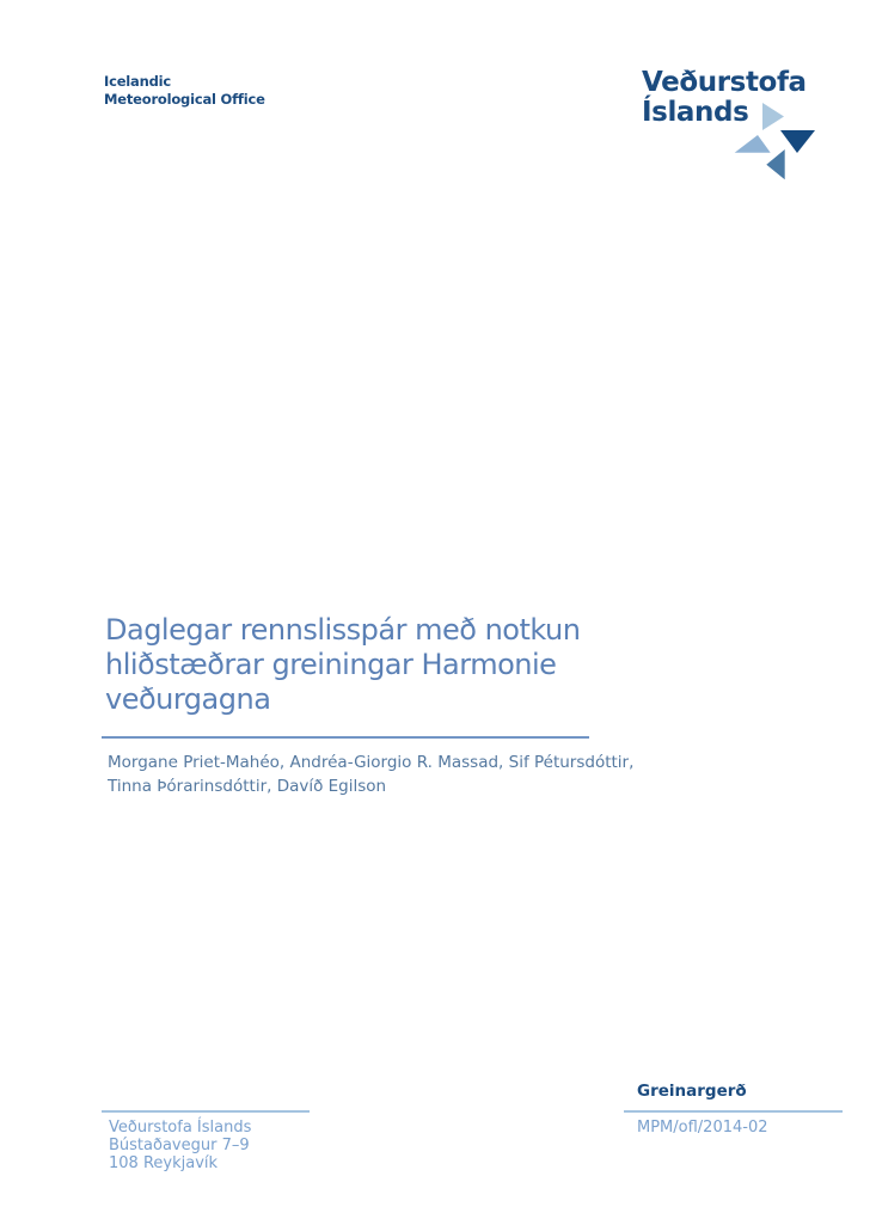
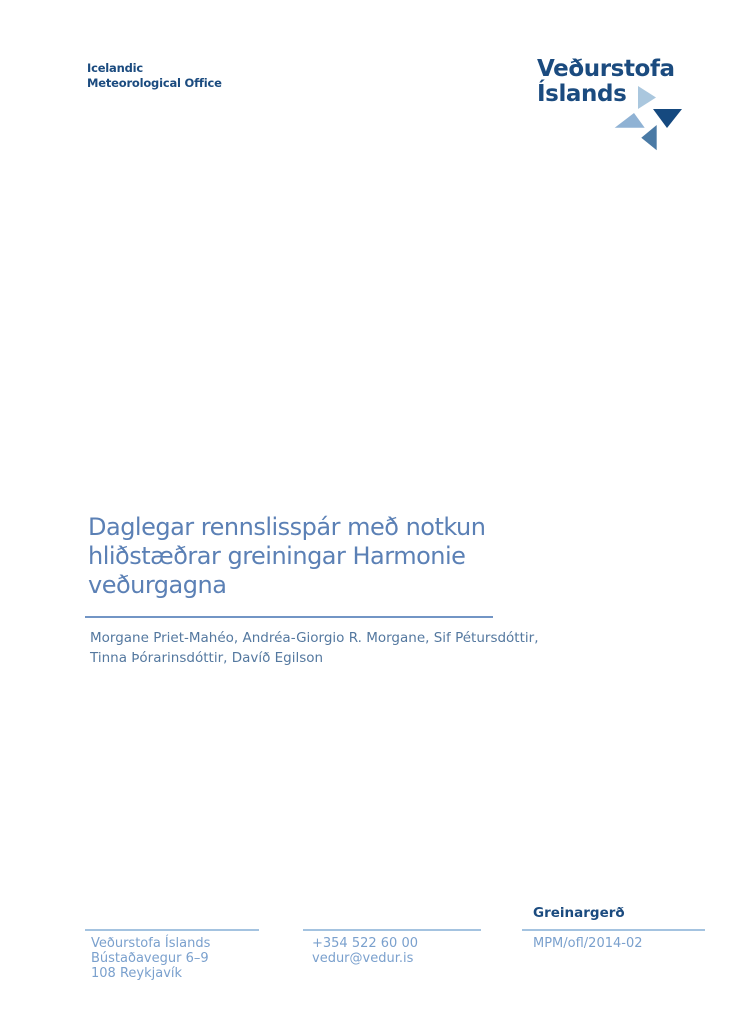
  Icelandic
  Meteorological Office
  Veðurstofa
  Íslands
  Daglegar rennslisspár með notkun
  hliðstæðrar greiningar Harmonie
  veðurgagna
- Morgane Priet-Mahéo, Andréa-Giorgio R. Massad, Sif Pétursdóttir,
+ Morgane Priet-Mahéo, Andréa-Giorgio R. Morgane, Sif Pétursdóttir,
  Tinna Þórarinsdóttir, Davíð Egilson
  Veðurstofa Íslands
- Bústaðavegur 7–9
+ Bústaðavegur 6–9
  108 Reykjavík
+ +354 522 60 00
+ vedur@vedur.is
  Greinargerð
  MPM/ofl/2014-02
